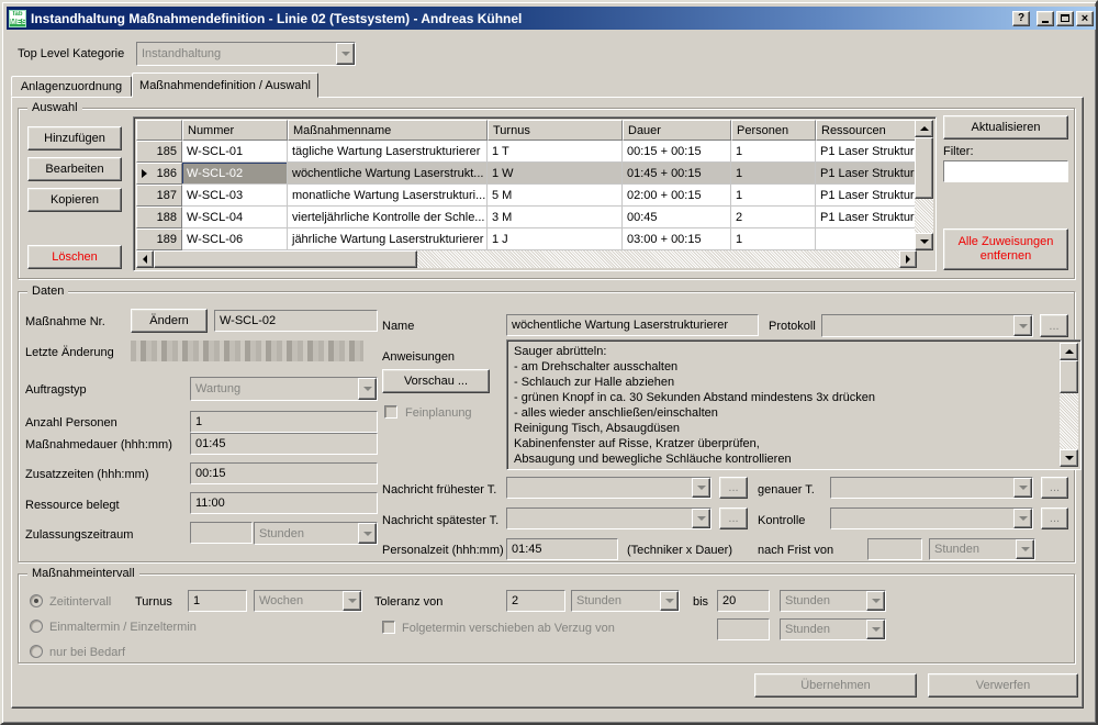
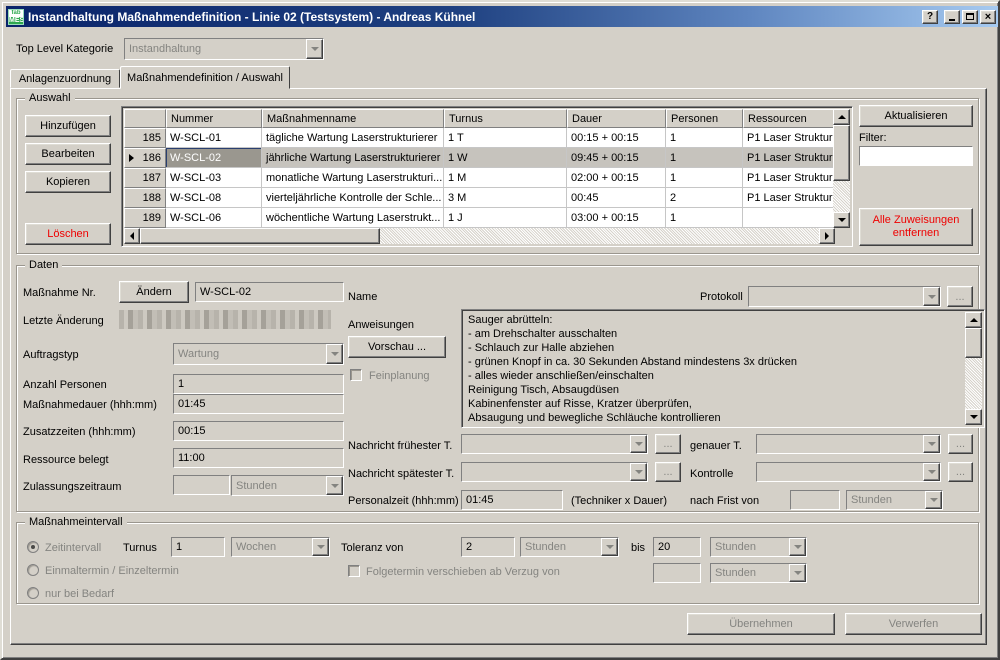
  Instandhaltung Maßnahmendefinition - Linie 02 (Testsystem) - Andreas Kühnel
  ?
  ×
  Top Level Kategorie
  Instandhaltung
  Anlagenzuordnung
  Maßnahmendefinition / Auswahl
  Auswahl
  Hinzufügen
  Bearbeiten
  Kopieren
  Löschen
  Nummer
  Maßnahmenname
  Turnus
  Dauer
  Personen
  Ressourcen
  185
  W-SCL-01
  tägliche Wartung Laserstrukturierer
  1 T
  00:15 + 00:15
  1
  P1 Laser Struktur
  186
  W-SCL-02
- wöchentliche Wartung Laserstrukt...
+ jährliche Wartung Laserstrukturierer
  1 W
- 01:45 + 00:15
+ 09:45 + 00:15
  1
  P1 Laser Struktur
  187
  W-SCL-03
  monatliche Wartung Laserstrukturi...
- 5 M
+ 1 M
  02:00 + 00:15
  1
  P1 Laser Struktur
  188
- W-SCL-04
+ W-SCL-08
  vierteljährliche Kontrolle der Schle...
  3 M
  00:45
  2
  P1 Laser Struktur
  189
  W-SCL-06
- jährliche Wartung Laserstrukturierer
+ wöchentliche Wartung Laserstrukt...
  1 J
  03:00 + 00:15
  1
  Aktualisieren
  Filter:
  Alle Zuweisungen entfernen
  Daten
  Maßnahme Nr.
  Ändern
  W-SCL-02
  Letzte Änderung
  Auftragstyp
  Wartung
  Anzahl Personen
  1
  Maßnahmedauer (hhh:mm)
  01:45
  Zusatzzeiten (hhh:mm)
  00:15
  Ressource belegt
  11:00
  Zulassungszeitraum
  Stunden
  Name
- wöchentliche Wartung Laserstrukturierer
  Protokoll
  ...
  Anweisungen
  Vorschau ...
  Feinplanung
  Sauger abrütteln:
  - am Drehschalter ausschalten
  - Schlauch zur Halle abziehen
  - grünen Knopf in ca. 30 Sekunden Abstand mindestens 3x drücken
  - alles wieder anschließen/einschalten
  Reinigung Tisch, Absaugdüsen
  Kabinenfenster auf Risse, Kratzer überprüfen,
  Absaugung und bewegliche Schläuche kontrollieren
  Nachricht frühester T.
  ...
  Nachricht spätester T.
  ...
  Personalzeit (hhh:mm)
  01:45
  (Techniker x Dauer)
  genauer T.
  ...
  Kontrolle
  ...
  nach Frist von
  Stunden
  Maßnahmeintervall
  Zeitintervall
  Turnus
  1
  Wochen
  Toleranz von
  2
  Stunden
  bis
  20
  Stunden
  Einmaltermin / Einzeltermin
  Folgetermin verschieben ab Verzug von
  Stunden
  nur bei Bedarf
  Übernehmen
  Verwerfen
